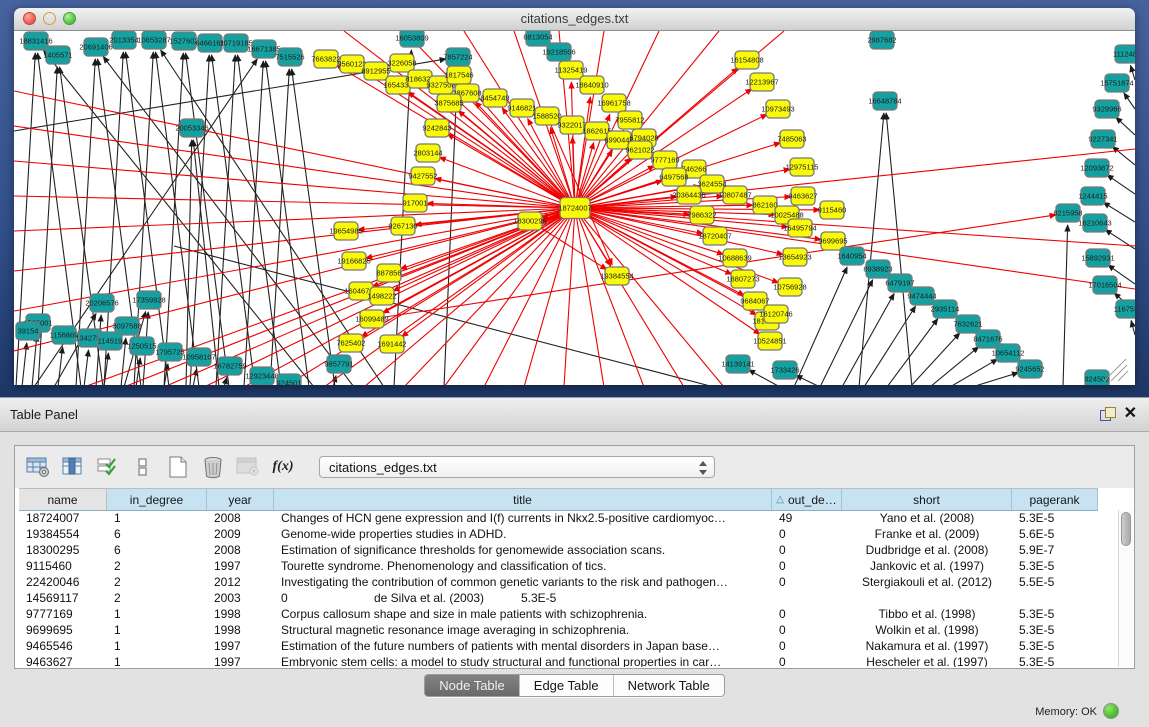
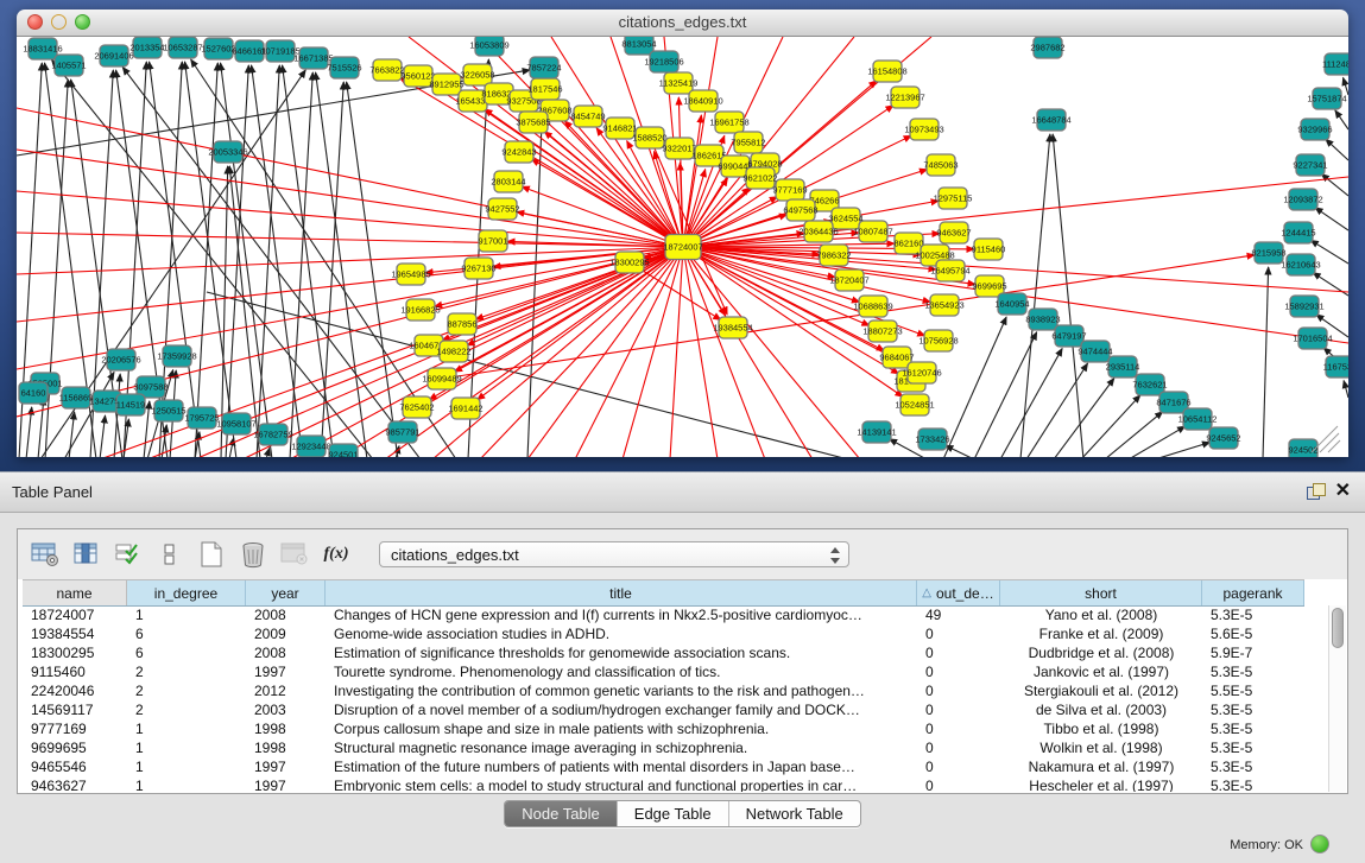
  citations_edges.txt
  18724007
  7663822
  956012
  8912955
  165433
  3226058
  818632
  9327508
  1817546
  2867608
  8454749
  3875685
  9146821
  1588520
  932201
  11325419
  18640910
  16961758
  7955812
  186261
  699044
  6794028
  9621022
  9777169
  46266
  6497568
  3624554
  20364436
  10807487
  7986322
  862160
  16154808
  12213967
  9242843
  2803144
  9427552
  917001
  9267130
  18300295
  19654985
  19166825
  887856
  160467
  1498222
  16099489
  7625402
  1691442
  19384554
  18720407
  10688639
  18807273
  9684067
  10524851
  10973493
  7485063
  12975115
  9463627
  9115460
  10025488
  16495794
  9699695
  13654923
  10756928
  16120746
  18831416
  1405571
  20691406
  2013354
  10653287
  1527602
  6466161
  10719185
  1667138
  7515526
  16053809
  7857224
  8813054
  19218506
  2987682
  20053346
  16648784
- 39154
+ 64160
  1156869
  13427
  20206576
  17359928
  3097588
  114519
  1250515
  1795725
  10958107
  16782759
  12923448
  924501
  9857791
  1640954
  8938923
  6479197
  9474444
  2935114
  7632621
  8471676
  10654112
  9245652
  14139141
  1733426
  8215958
  111248
  15751874
  9329966
  9227341
  12093872
  1244415
  16210643
  15892931
  17016504
  11675
  924502
  Table Panel
  ✕
  f(x)
  citations_edges.txt
  name
  in_degree
  year
  title
  △
  out_de…
  short
  pagerank
  18724007
  1
  2008
  Changes of HCN gene expression and I(f) currents in Nkx2.5-positive cardiomyoc…
  49
  Yano et al. (2008)
  5.3E-5
  19384554
  6
  2009
- Genome-wide properties studies in ADHD.
+ Genome-wide association studies in ADHD.
  0
  Franke et al. (2009)
  5.6E-5
  18300295
  6
  2008
  Estimation of significance thresholds for genomewide association scans.
  0
  Dudbridge et al. (2008)
  5.9E-7
  9115460
  2
  1997
  Tourette syndrome. Phenomenology and classification of tics.
  0
  Jankovic et al. (1997)
  5.3E-5
  22420046
  2
  2012
  Investigating the contribution of common genetic variants to the risk and pathogen…
  0
  Stergiakouli et al. (2012)
  5.5E-5
  14569117
  2
  2003
+ Disruption of a novel member of a sodium/hydrogen exchanger family and DOCK…
  0
  de Silva et al. (2003)
  5.3E-5
  9777169
  1
  1998
  Corpus callosum shape and size in male patients with schizophrenia.
  0
  Tibbo et al. (1998)
  5.3E-5
  9699695
  1
  1998
  Structural magnetic resonance image averaging in schizophrenia.
  0
  Wolkin et al. (1998)
  5.3E-5
  9465546
  1
  1997
  Estimation of the future numbers of patients with mental disorders in Japan base…
  0
  Nakamura et al. (1997)
  5.3E-5
  9463627
  1
  1997
  Embryonic stem cells: a model to study structural and functional properties in car…
  0
  Hescheler et al. (1997)
  5.3E-5
  Node Table
  Edge Table
  Network Table
  Memory: OK
